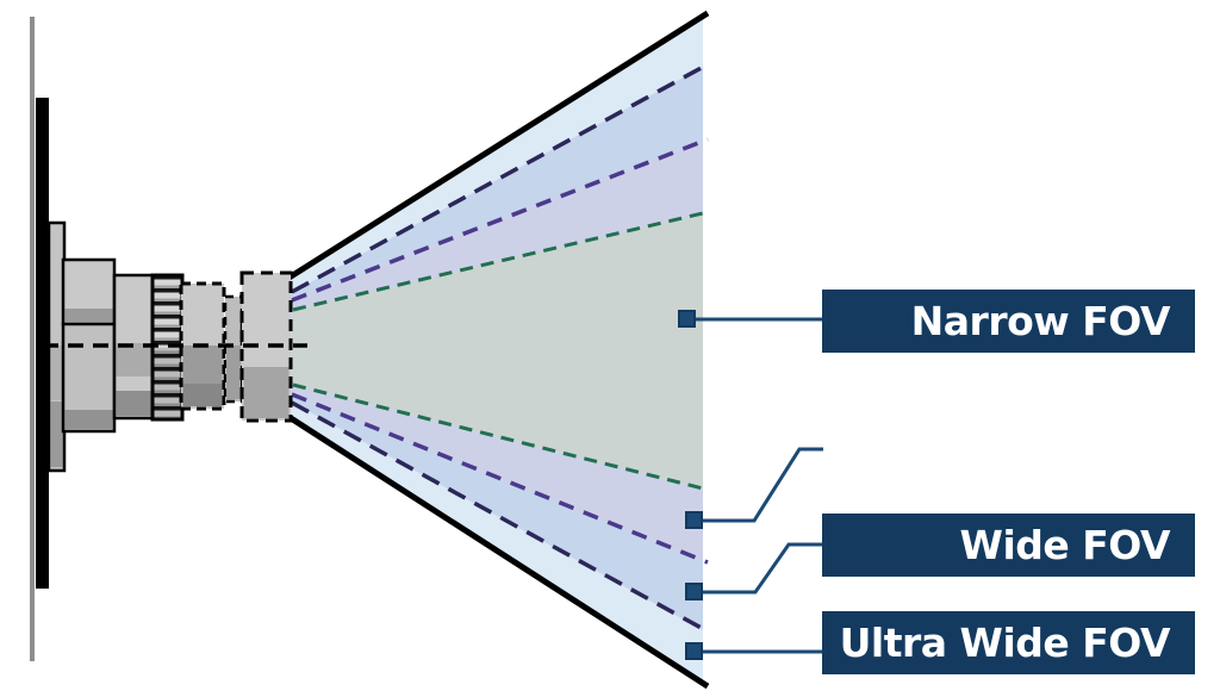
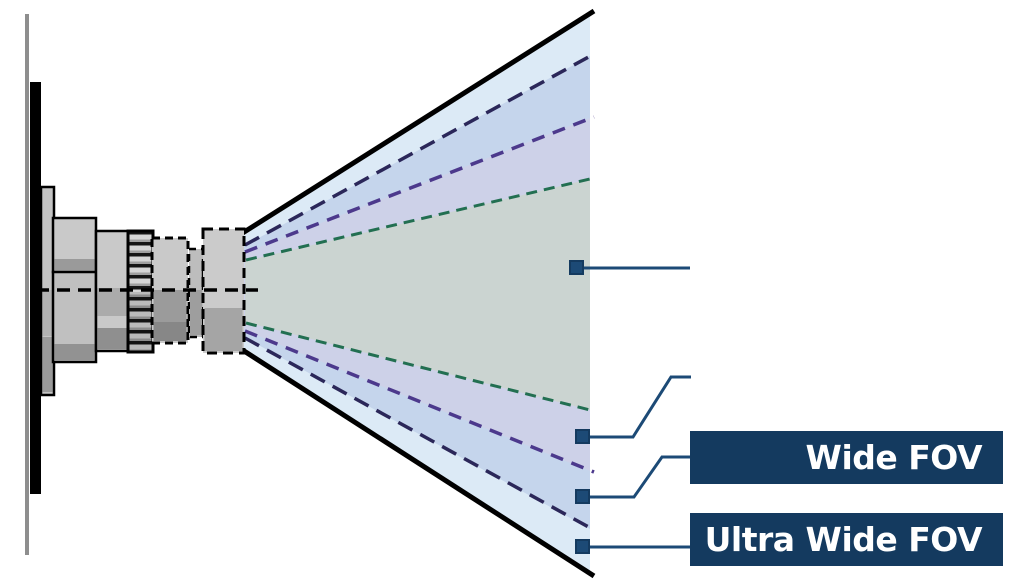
- Narrow FOV
  Wide FOV
  Ultra Wide FOV
